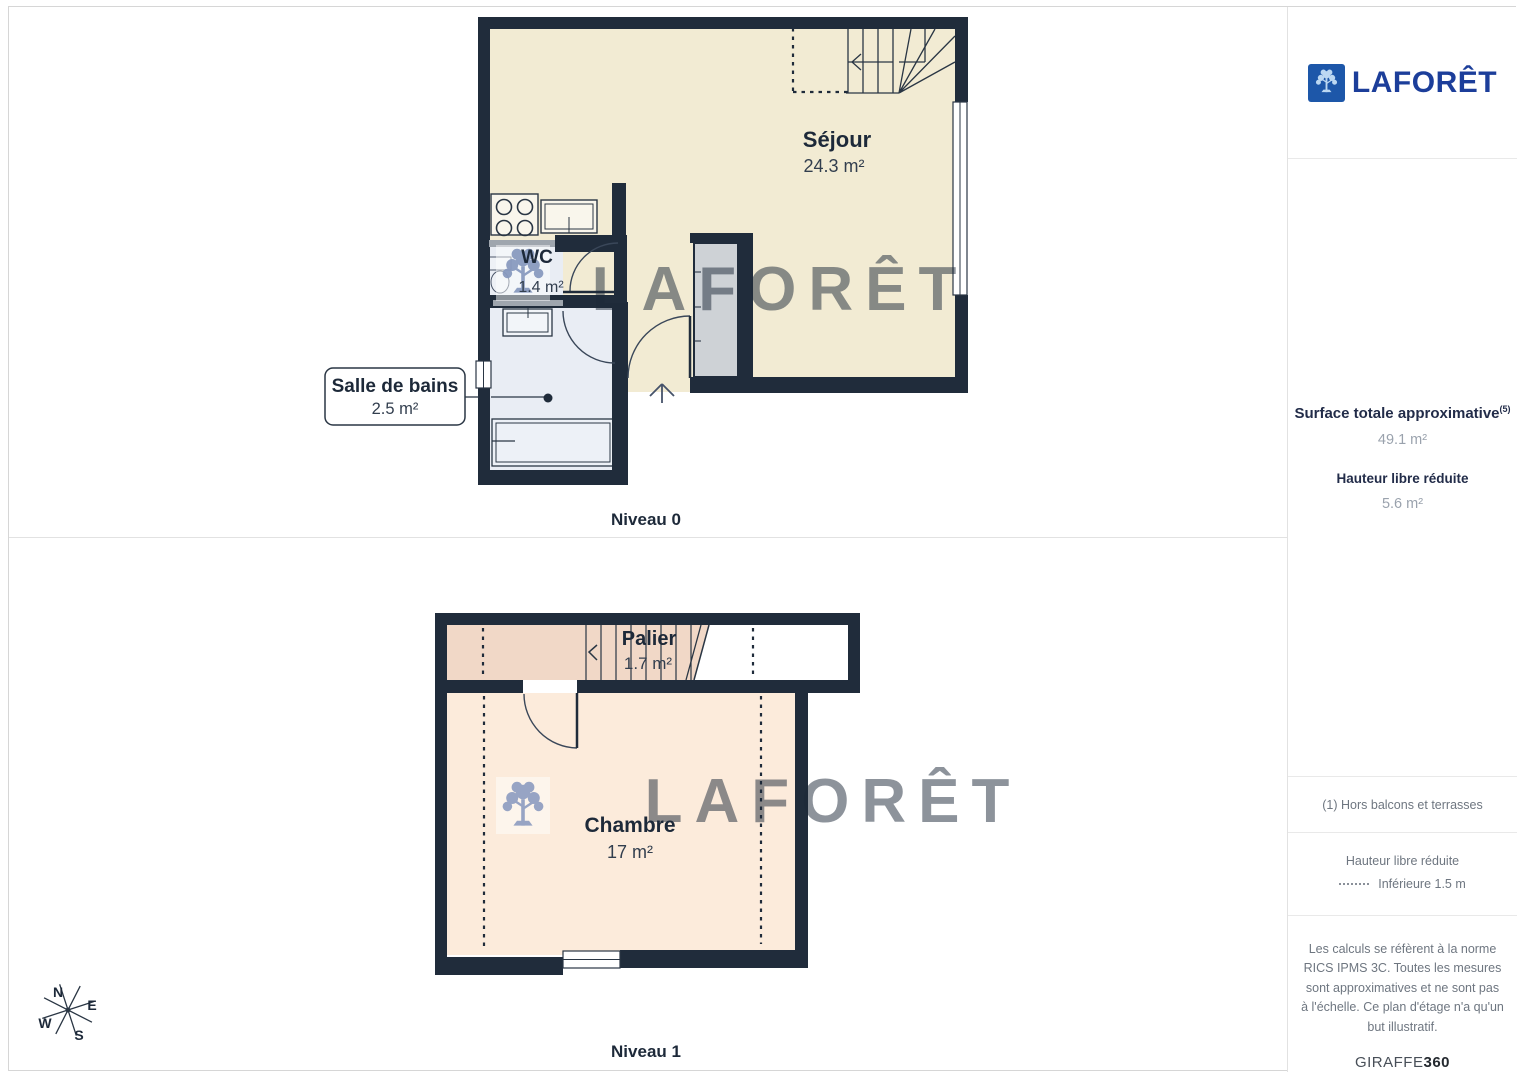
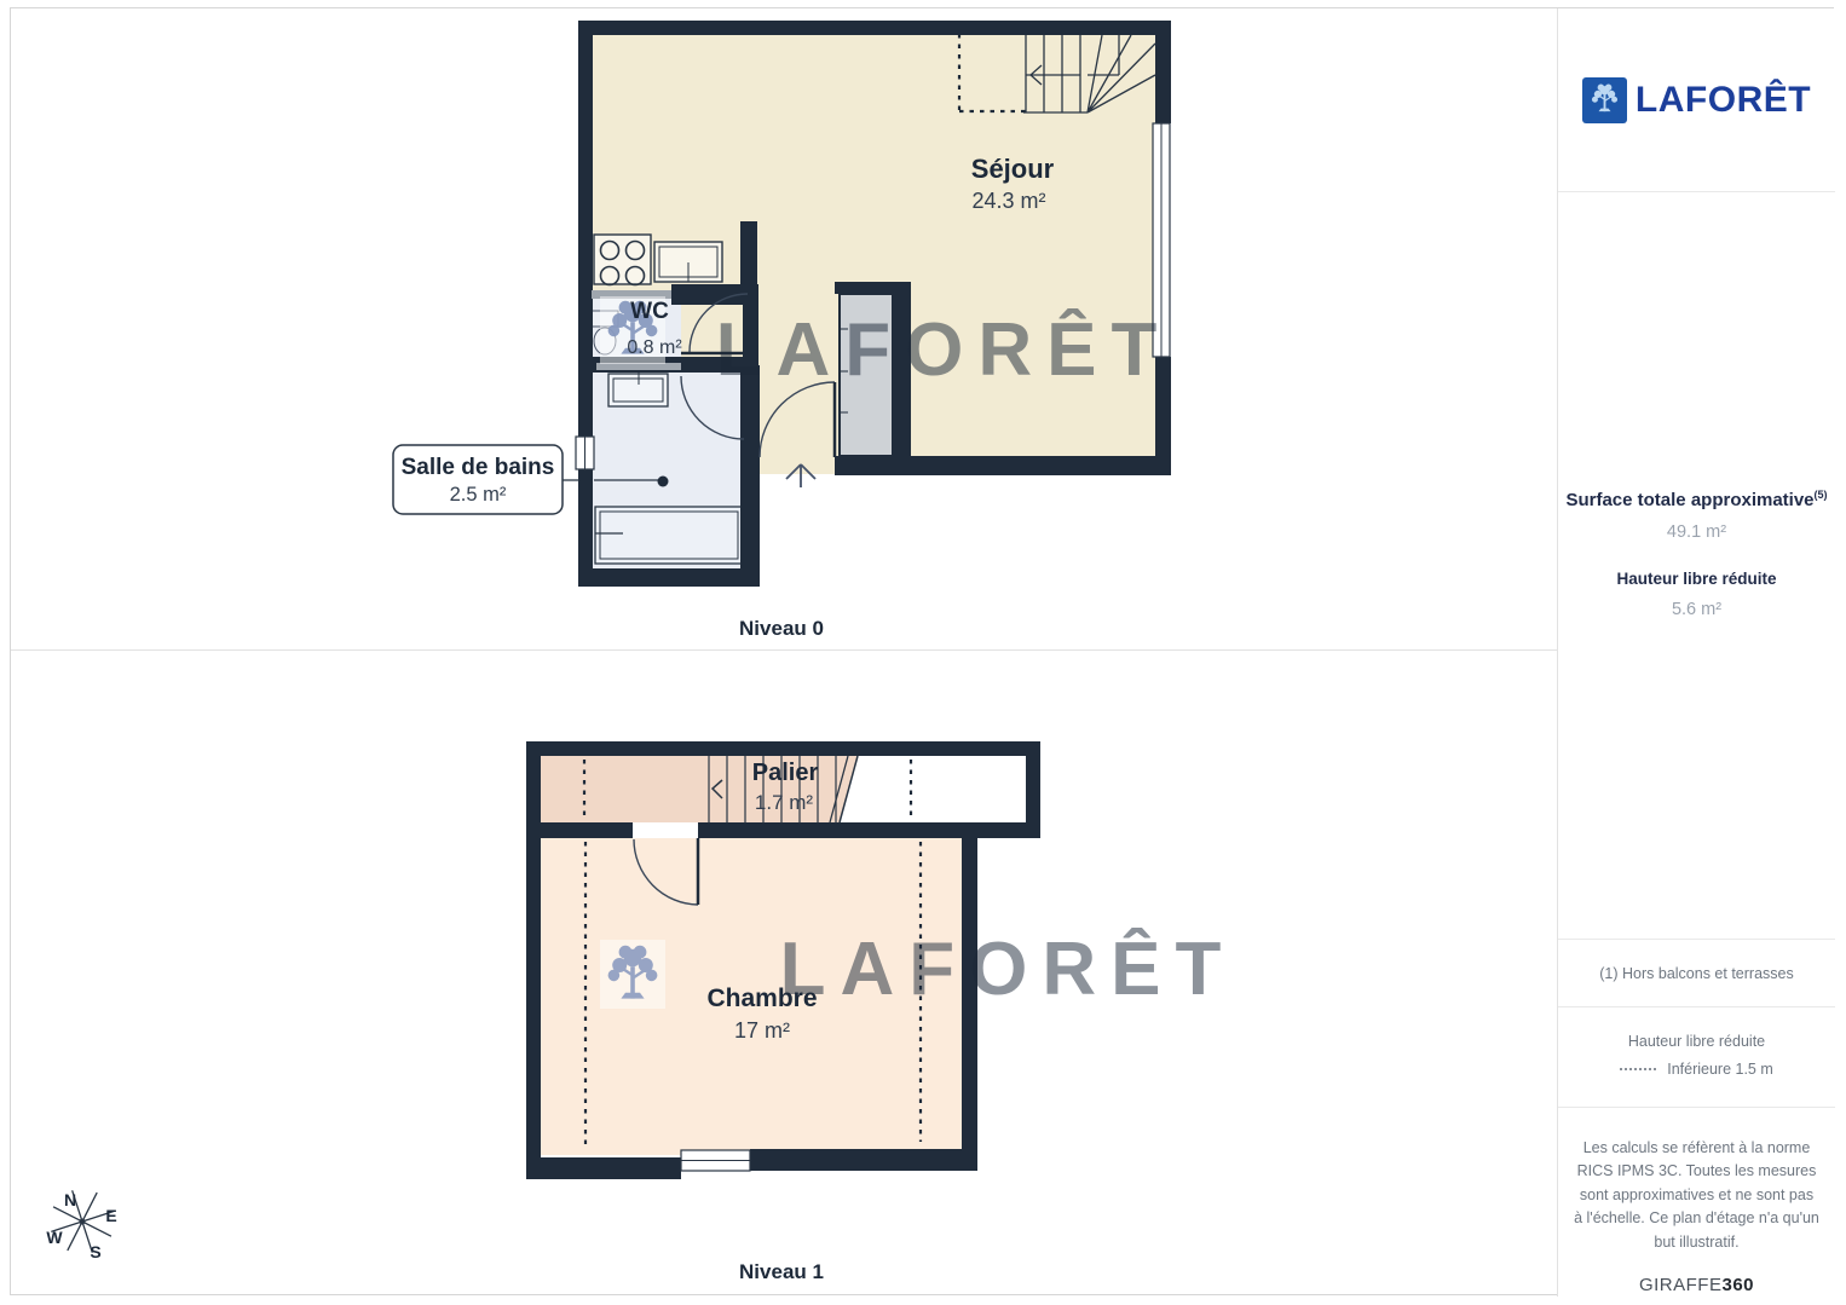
  LAFORÊT
  Séjour
  24.3 m²
  WC
- 1.4 m²
+ 0.8 m²
  Salle de bains
  2.5 m²
  Niveau 0
  LAFORÊT
  Palier
  1.7 m²
  Chambre
  17 m²
  Niveau 1
  N
  E
  W
  S
  LAFORÊT
  Surface totale approximative(5)
  49.1 m²
  Hauteur libre réduite
  5.6 m²
  (1) Hors balcons et terrasses
  Hauteur libre réduite
  Inférieure 1.5 m
  Les calculs se réfèrent à la norme RICS IPMS 3C. Toutes les mesures sont approximatives et ne sont pas à l'échelle. Ce plan d'étage n'a qu'un but illustratif.
  GIRAFFE360
